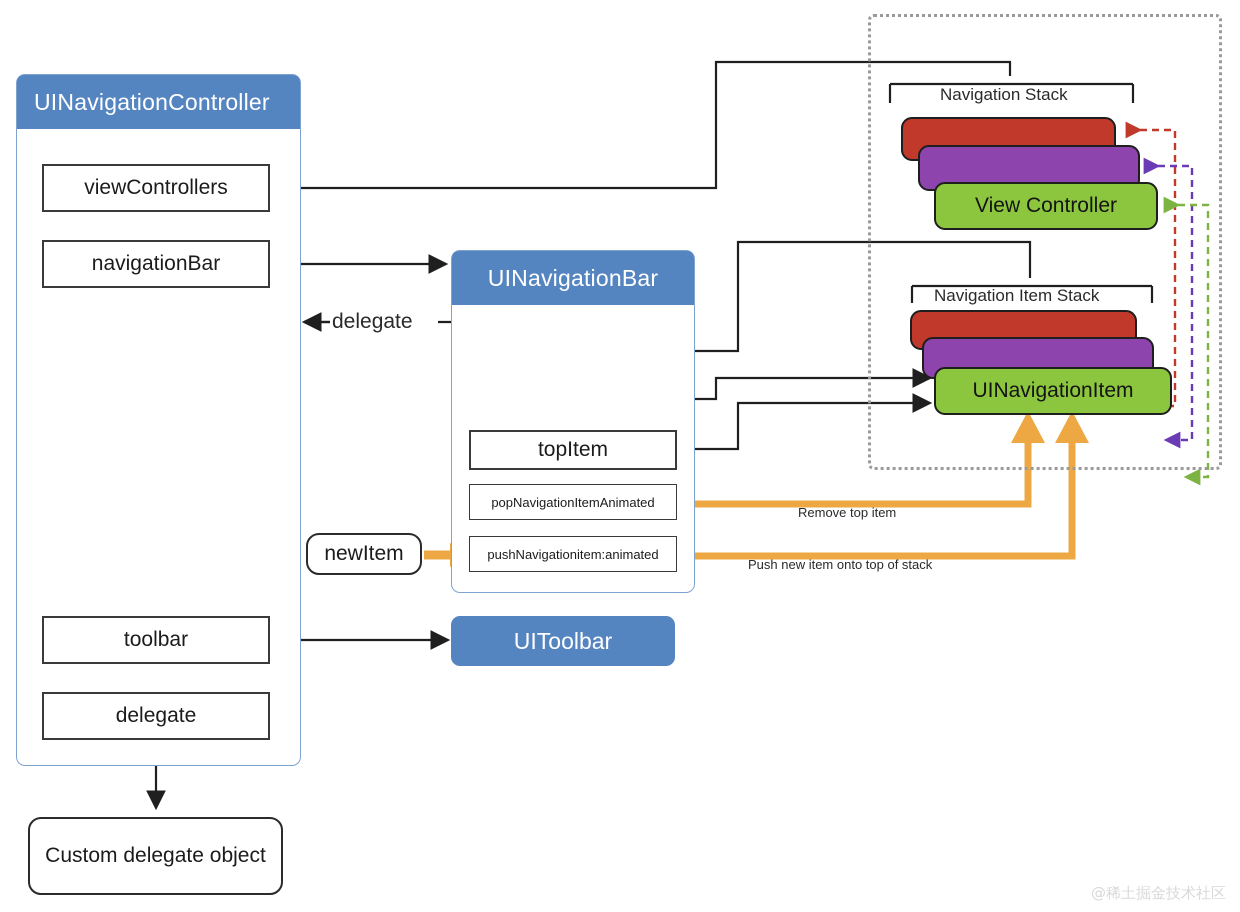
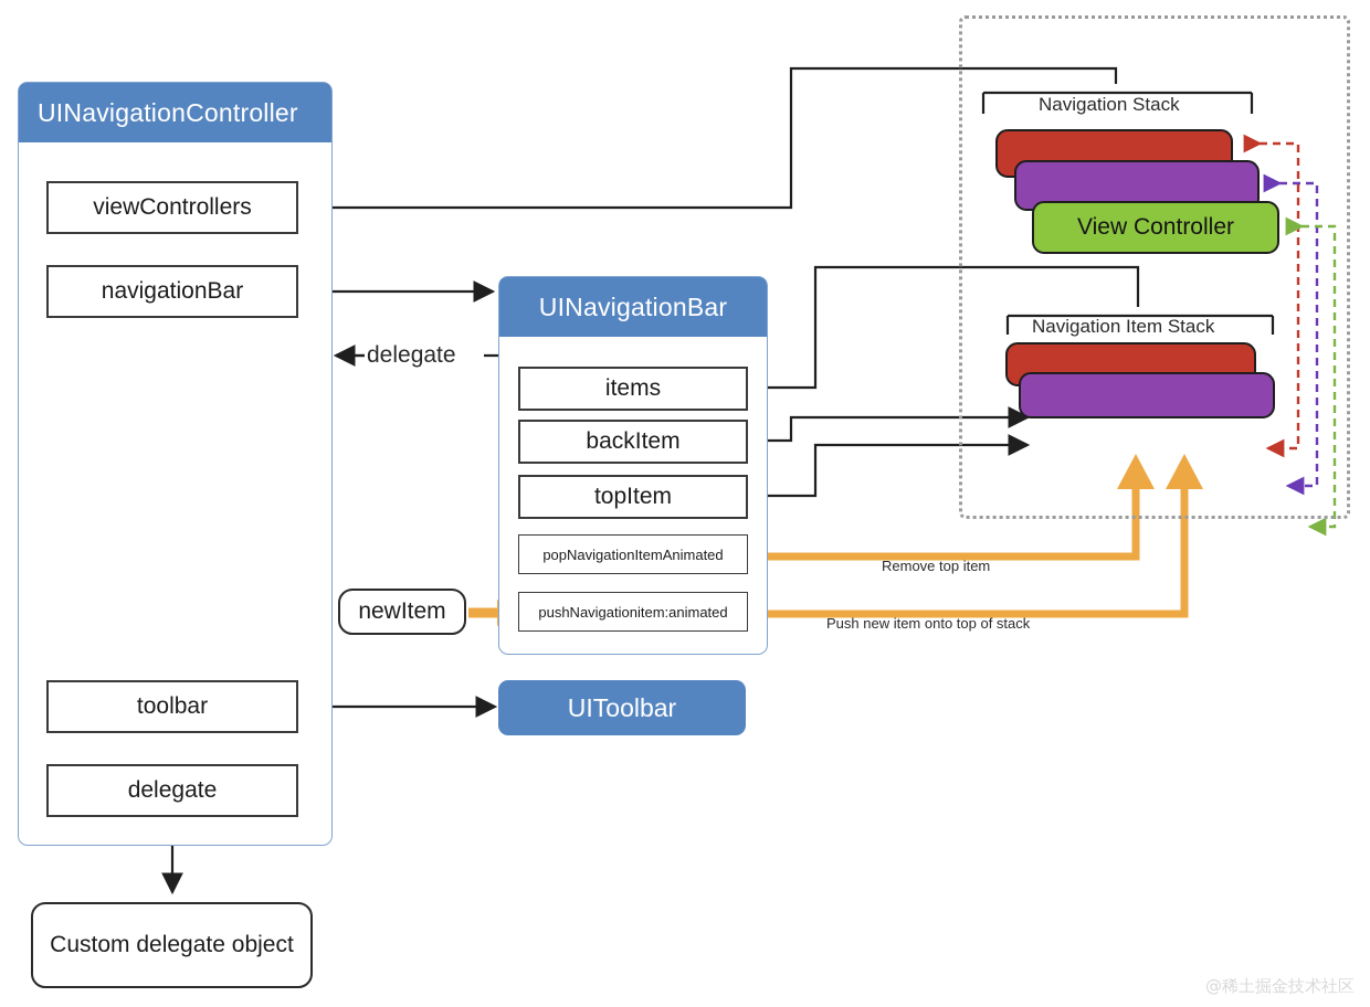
  UINavigationController
  viewControllers
  navigationBar
  toolbar
  delegate
  delegate
  UINavigationBar
+ items
+ backItem
  topItem
  popNavigationItemAnimated
  pushNavigationitem:animated
  newItem
  UIToolbar
  Custom delegate object
  Navigation Stack
  View Controller
  Navigation Item Stack
- UINavigationItem
  Remove top item
  Push new item onto top of stack
  @稀土掘金技术社区
